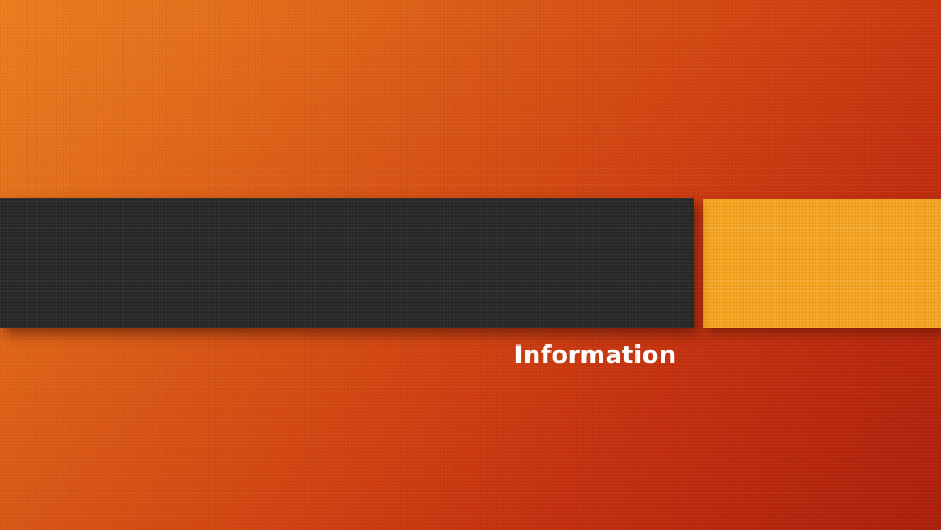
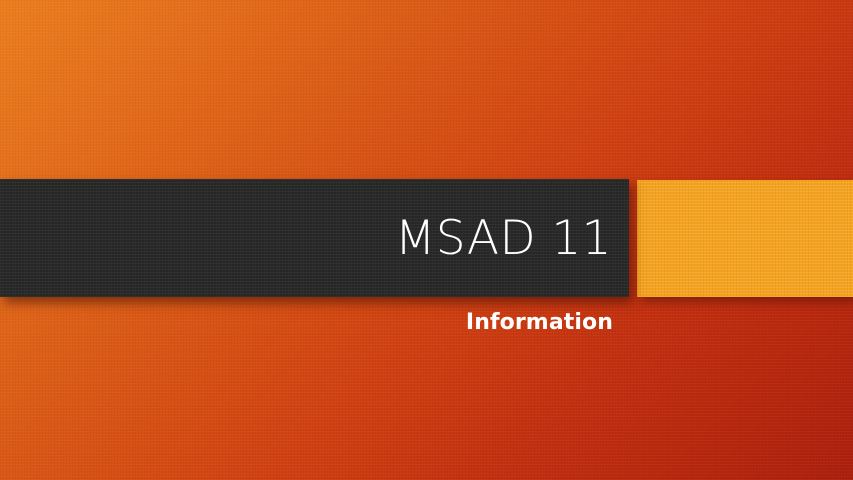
+ MSAD 11
  Information
